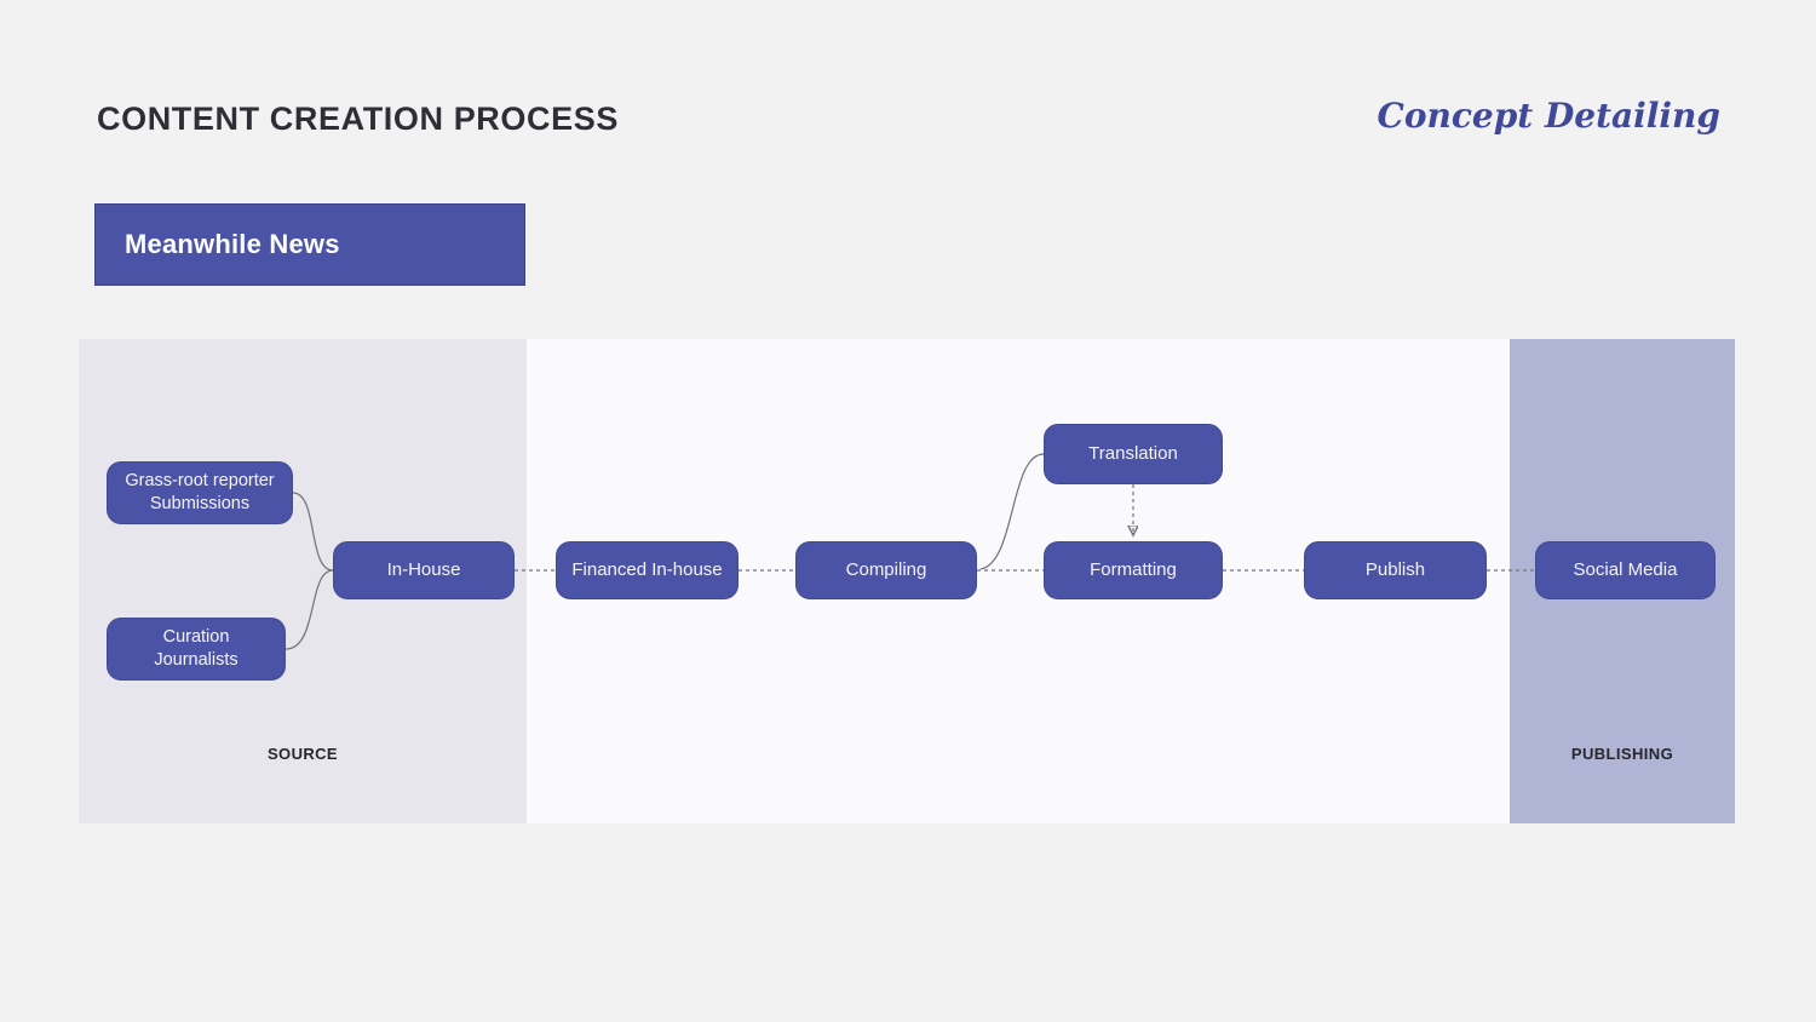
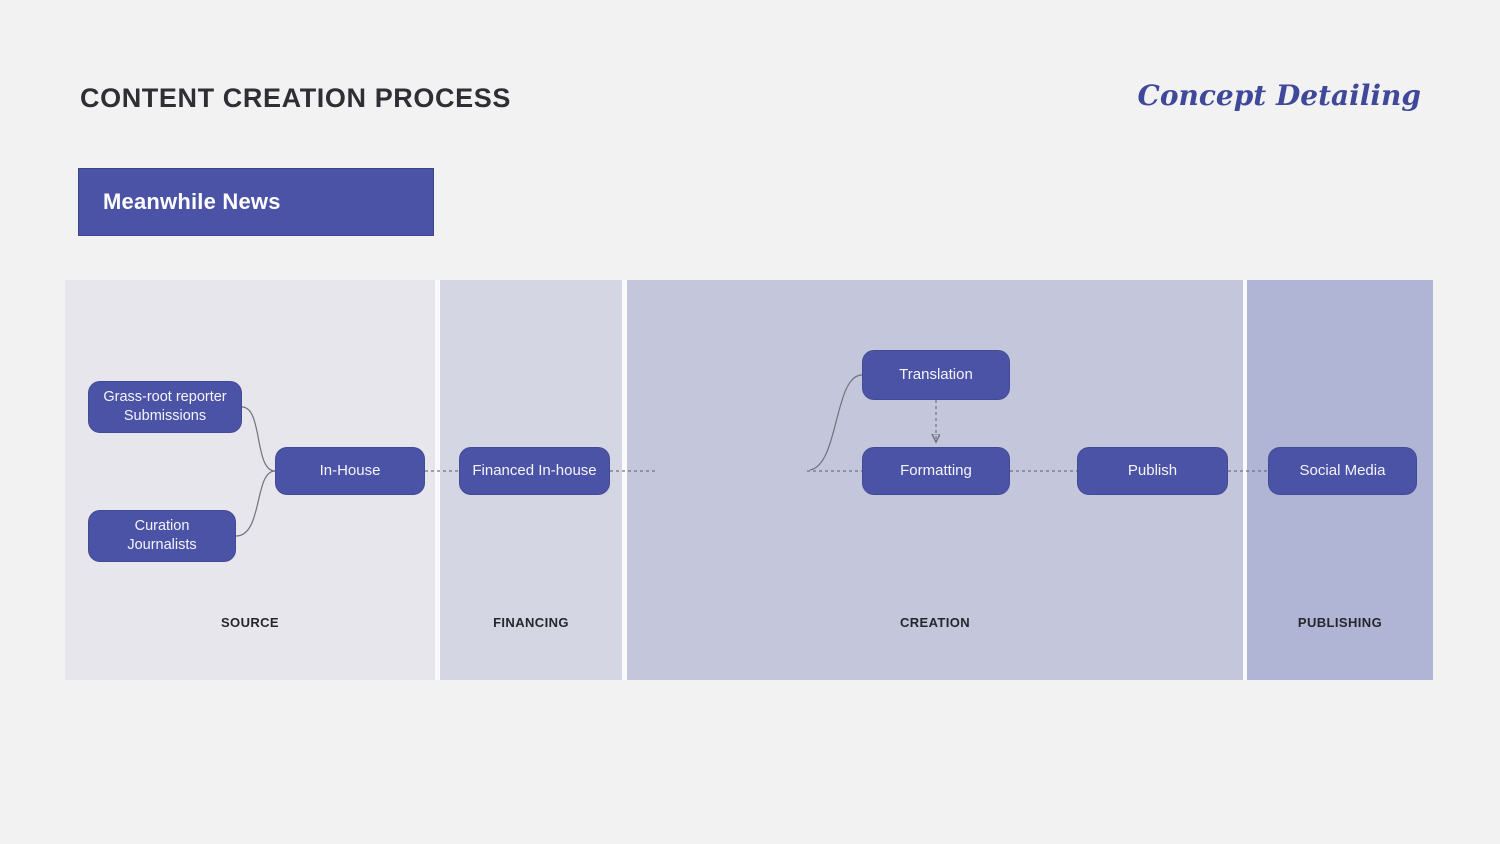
  CONTENT CREATION PROCESS
  Concept Detailing
  Meanwhile News
  SOURCE
+ FINANCING
+ CREATION
  PUBLISHING
  Grass-root reporter
  Submissions
  Curation
  Journalists
  In-House
  Financed In-house
- Compiling
  Translation
  Formatting
  Publish
  Social Media
